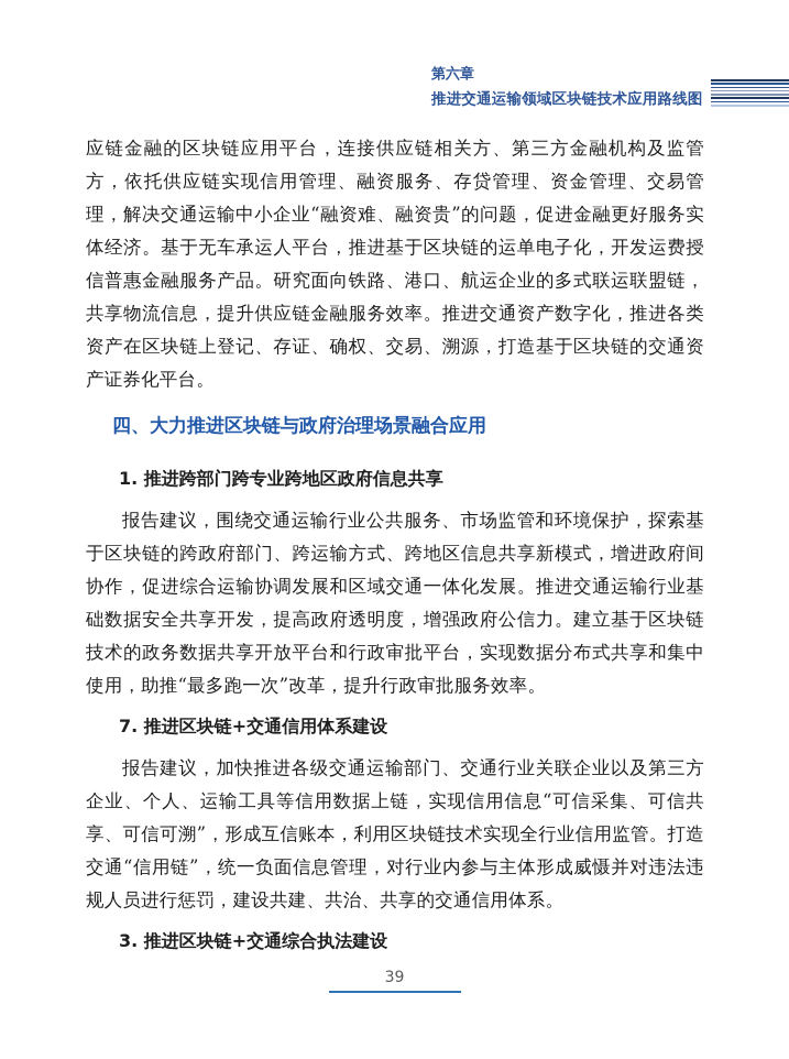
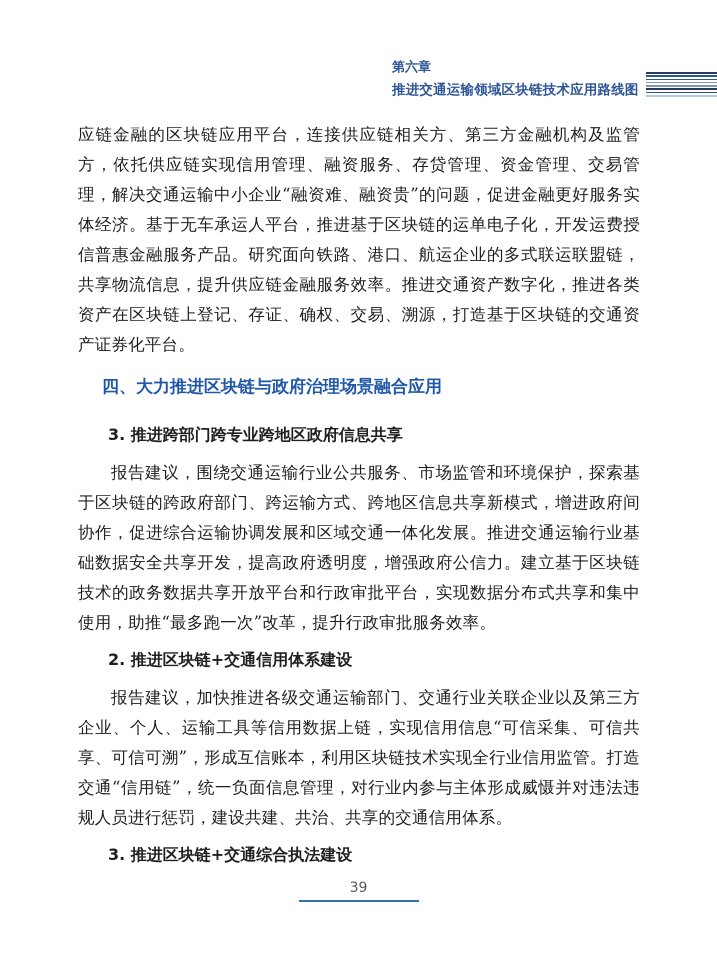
  第六章
  推进交通运输领域区块链技术应用路线图
  应链金融的区块链应用平台，连接供应链相关方、第三方金融机构及监管方，依托供应链实现信用管理、融资服务、存贷管理、资金管理、交易管理，解决交通运输中小企业“融资难、融资贵”的问题，促进金融更好服务实体经济。基于无车承运人平台，推进基于区块链的运单电子化，开发运费授信普惠金融服务产品。研究面向铁路、港口、航运企业的多式联运联盟链，共享物流信息，提升供应链金融服务效率。推进交通资产数字化，推进各类资产在区块链上登记、存证、确权、交易、溯源，打造基于区块链的交通资产证券化平台。
  四、大力推进区块链与政府治理场景融合应用
- 1. 推进跨部门跨专业跨地区政府信息共享
+ 3. 推进跨部门跨专业跨地区政府信息共享
  报告建议，围绕交通运输行业公共服务、市场监管和环境保护，探索基于区块链的跨政府部门、跨运输方式、跨地区信息共享新模式，增进政府间协作，促进综合运输协调发展和区域交通一体化发展。推进交通运输行业基础数据安全共享开发，提高政府透明度，增强政府公信力。建立基于区块链技术的政务数据共享开放平台和行政审批平台，实现数据分布式共享和集中使用，助推“最多跑一次”改革，提升行政审批服务效率。
- 7. 推进区块链+交通信用体系建设
+ 2. 推进区块链+交通信用体系建设
  报告建议，加快推进各级交通运输部门、交通行业关联企业以及第三方企业、个人、运输工具等信用数据上链，实现信用信息“可信采集、可信共享、可信可溯”，形成互信账本，利用区块链技术实现全行业信用监管。打造交通“信用链”，统一负面信息管理，对行业内参与主体形成威慑并对违法违规人员进行惩罚，建设共建、共治、共享的交通信用体系。
  3. 推进区块链+交通综合执法建设
  39
